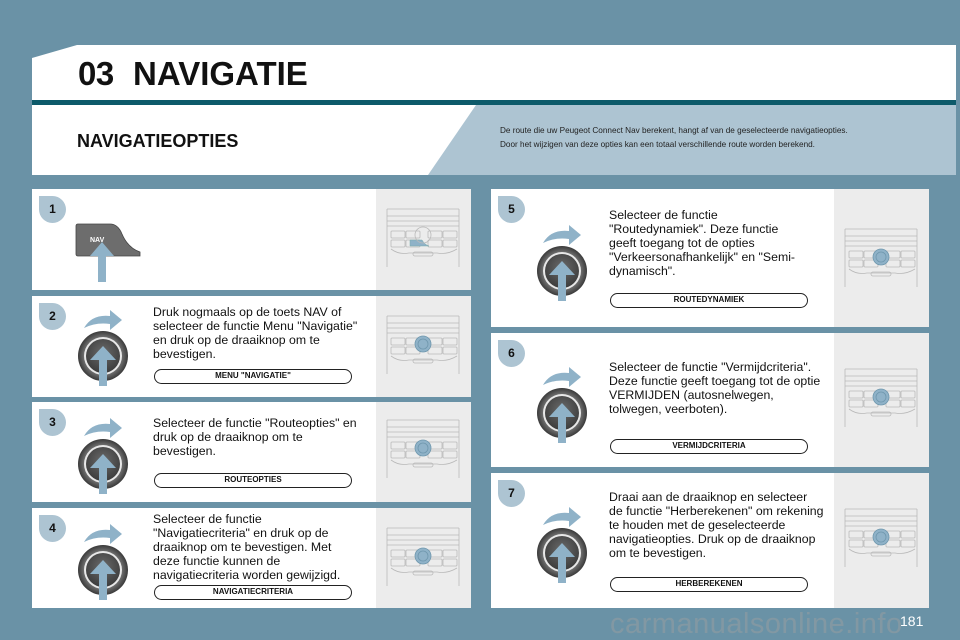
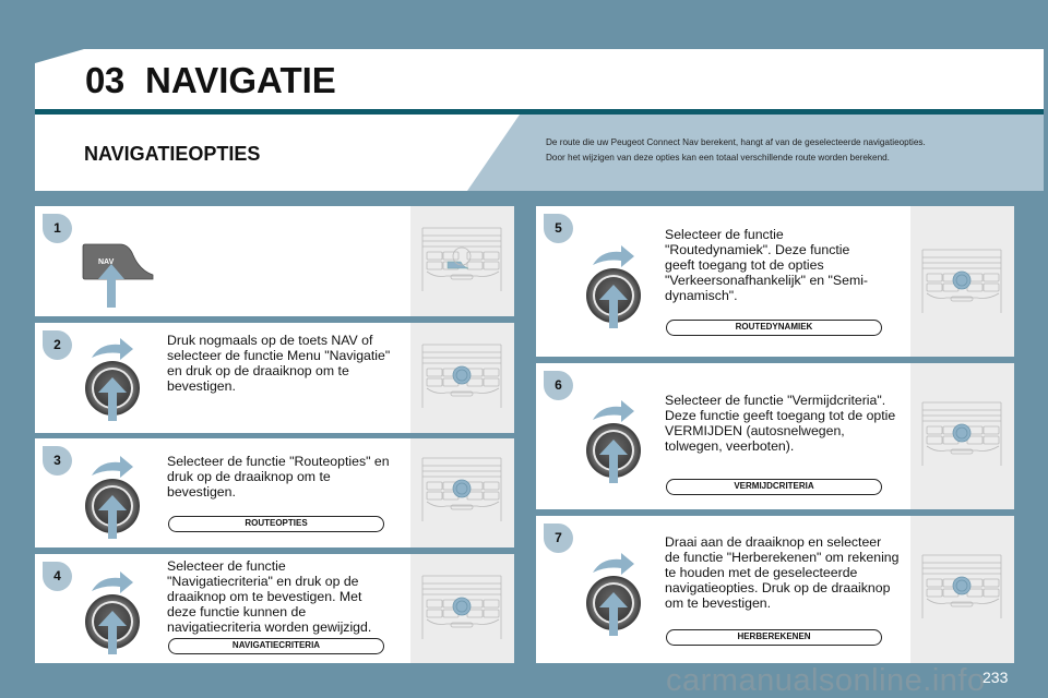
  03
  NAVIGATIE
  NAVIGATIEOPTIES
  De route die uw Peugeot Connect Nav berekent, hangt af van de geselecteerde navigatieopties.
  Door het wijzigen van deze opties kan een totaal verschillende route worden berekend.
  1
  2
  Druk nogmaals op de toets NAV of selecteer de functie Menu "Navigatie" en druk op de draaiknop om te bevestigen.
- MENU "NAVIGATIE"
  3
  Selecteer de functie "Routeopties" en druk op de draaiknop om te bevestigen.
  ROUTEOPTIES
  4
  Selecteer de functie "Navigatiecriteria" en druk op de draaiknop om te bevestigen. Met deze functie kunnen de navigatiecriteria worden gewijzigd.
  NAVIGATIECRITERIA
  5
  Selecteer de functie "Routedynamiek". Deze functie geeft toegang tot de opties "Verkeersonafhankelijk" en "Semi-dynamisch".
  ROUTEDYNAMIEK
  6
  Selecteer de functie "Vermijdcriteria". Deze functie geeft toegang tot de optie VERMIJDEN (autosnelwegen, tolwegen, veerboten).
  VERMIJDCRITERIA
  7
  Draai aan de draaiknop en selecteer de functie "Herberekenen" om rekening te houden met de geselecteerde navigatieopties. Druk op de draaiknop om te bevestigen.
  HERBEREKENEN
  carmanualsonline.info
- 181
+ 233
